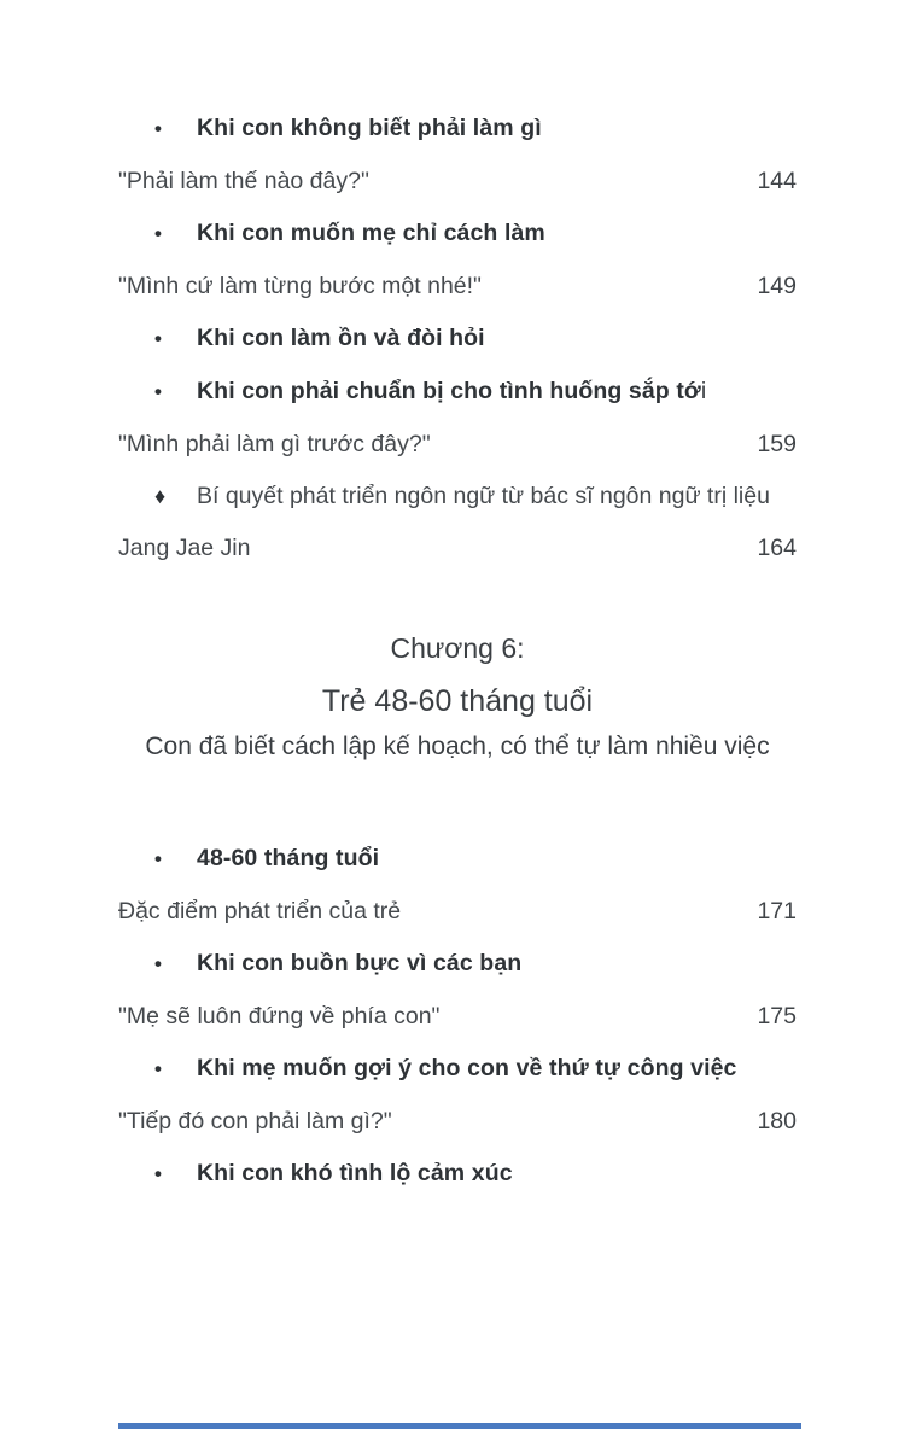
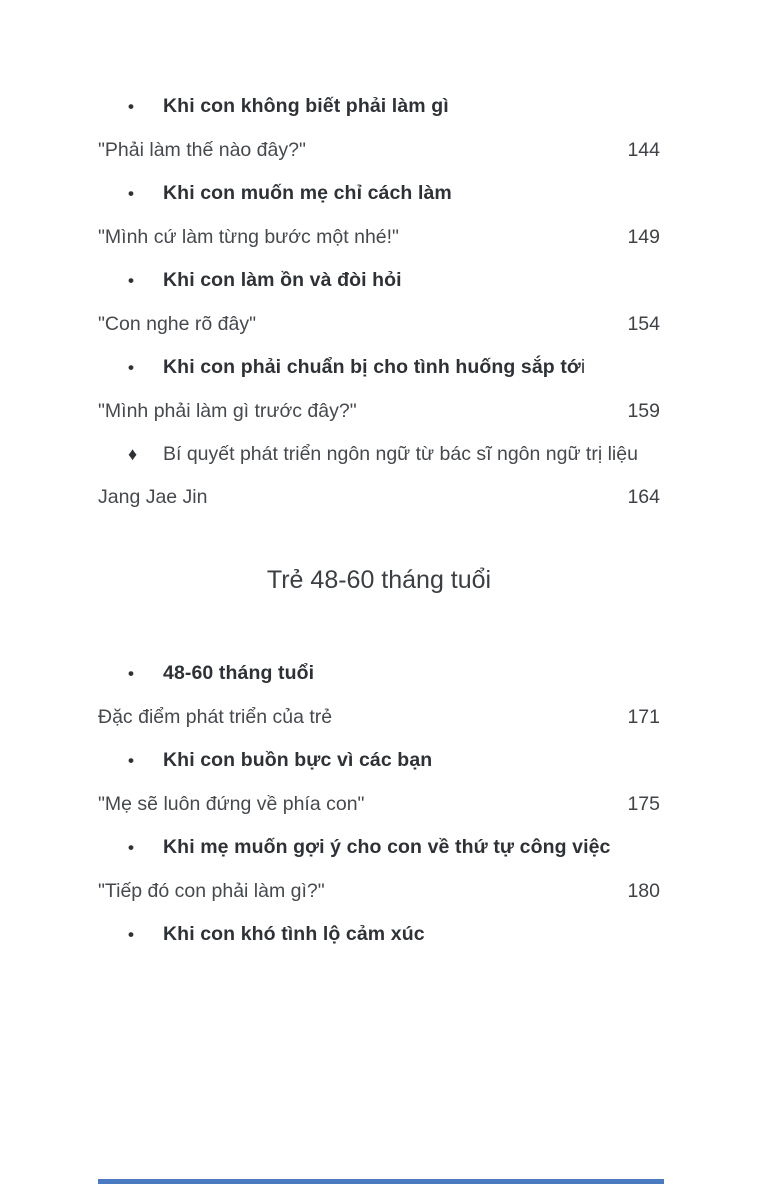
  •
  Khi con không biết phải làm gì
  "Phải làm thế nào đây?"
  144
  •
  Khi con muốn mẹ chỉ cách làm
  "Mình cứ làm từng bước một nhé!"
  149
  •
  Khi con làm ồn và đòi hỏi
+ "Con nghe rõ đây"
+ 154
  •
  Khi con phải chuẩn bị cho tình huống sắp tới
  "Mình phải làm gì trước đây?"
  159
  ♦
  Bí quyết phát triển ngôn ngữ từ bác sĩ ngôn ngữ trị liệu
  Jang Jae Jin
  164
- Chương 6:
  Trẻ 48-60 tháng tuổi
- Con đã biết cách lập kế hoạch, có thể tự làm nhiều việc
  •
  48-60 tháng tuổi
  Đặc điểm phát triển của trẻ
  171
  •
  Khi con buồn bực vì các bạn
  "Mẹ sẽ luôn đứng về phía con"
  175
  •
  Khi mẹ muốn gợi ý cho con về thứ tự công việc
  "Tiếp đó con phải làm gì?"
  180
  •
  Khi con khó tình lộ cảm xúc
